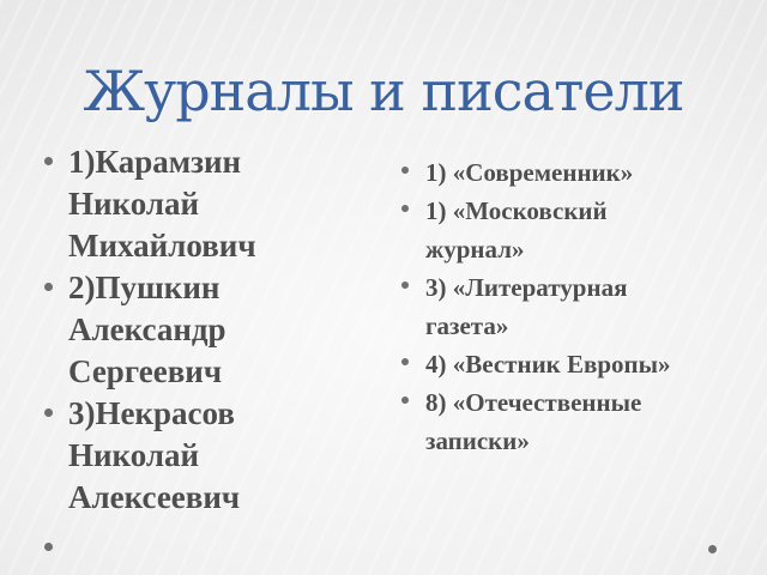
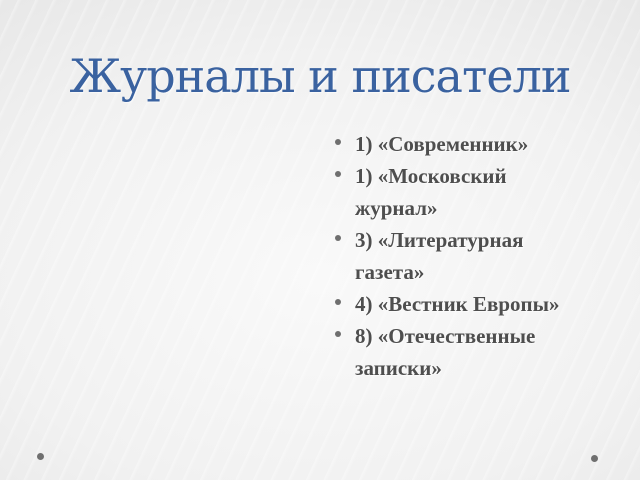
  Журналы и писатели
- 1)Карамзин Николай Михайлович
- 2)Пушкин Александр Сергеевич
- 3)Некрасов Николай Алексеевич
  1) «Современник»
  1) «Московский журнал»
  3) «Литературная газета»
  4) «Вестник Европы»
  8) «Отечественные записки»
